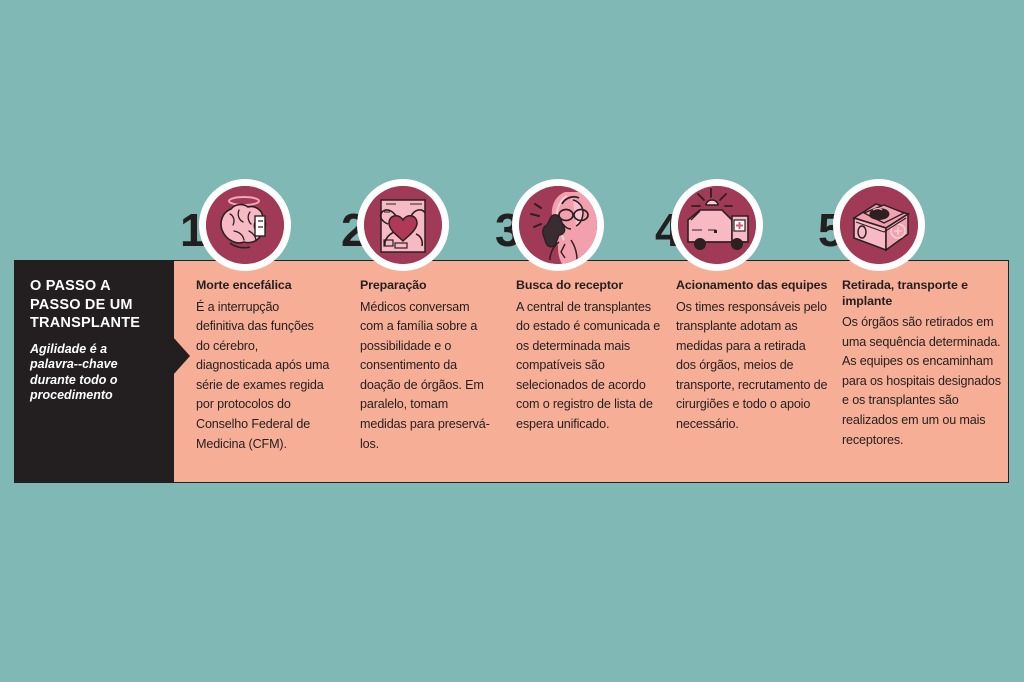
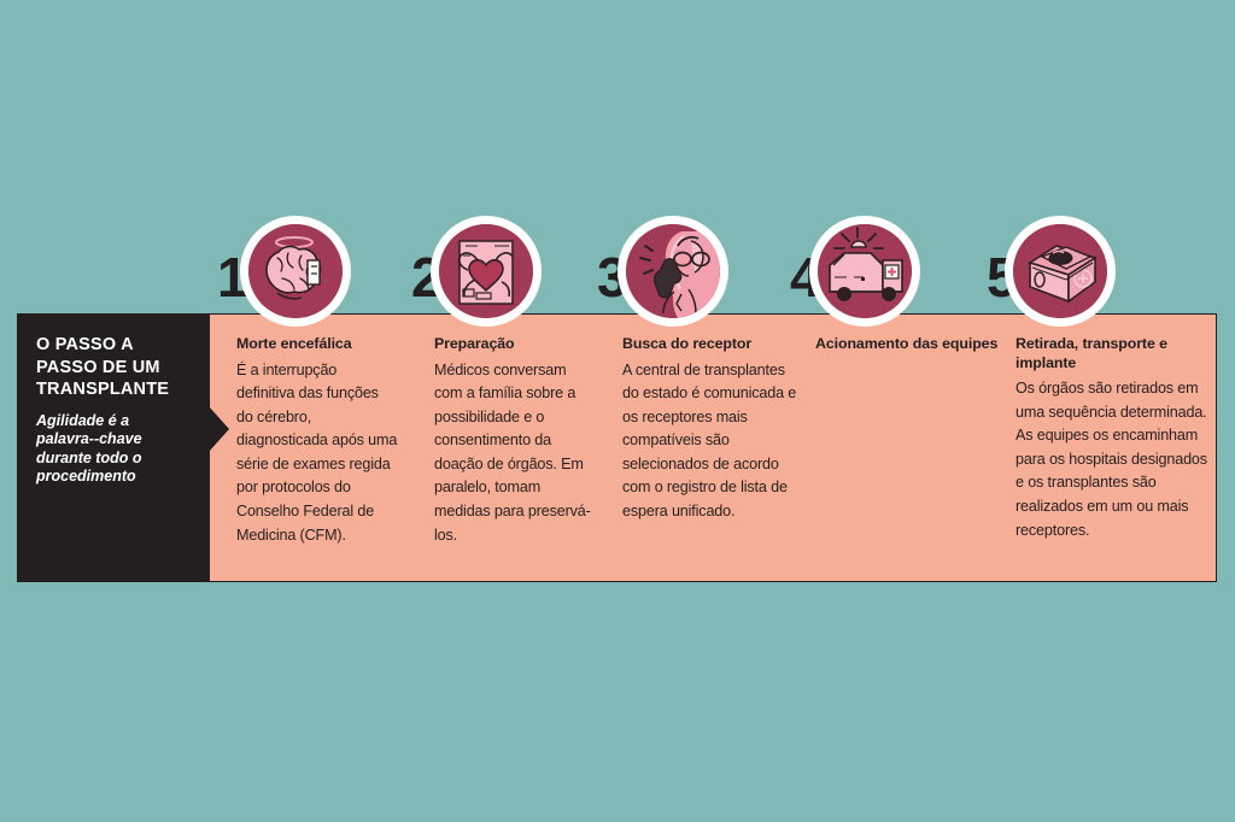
  O PASSO A PASSO DE UM TRANSPLANTE
  Agilidade é a palavra--chave durante todo o procedimento
  1
  Morte encefálica
  É a interrupção definitiva das funções do cérebro, diagnosticada após uma série de exames regida por protocolos do Conselho Federal de Medicina (CFM).
  2
  Preparação
  Médicos conversam com a família sobre a possibilidade e o consentimento da doação de órgãos. Em paralelo, tomam medidas para preservá-los.
  3
  Busca do receptor
- A central de transplantes do estado é comunicada e os determinada mais compatíveis são selecionados de acordo com o registro de lista de espera unificado.
+ A central de transplantes do estado é comunicada e os receptores mais compatíveis são selecionados de acordo com o registro de lista de espera unificado.
  4
  Acionamento das equipes
- Os times responsáveis pelo transplante adotam as medidas para a retirada dos órgãos, meios de transporte, recrutamento de cirurgiões e todo o apoio necessário.
  5
  Retirada, transporte e implante
  Os órgãos são retirados em uma sequência determinada. As equipes os encaminham para os hospitais designados e os transplantes são realizados em um ou mais receptores.
